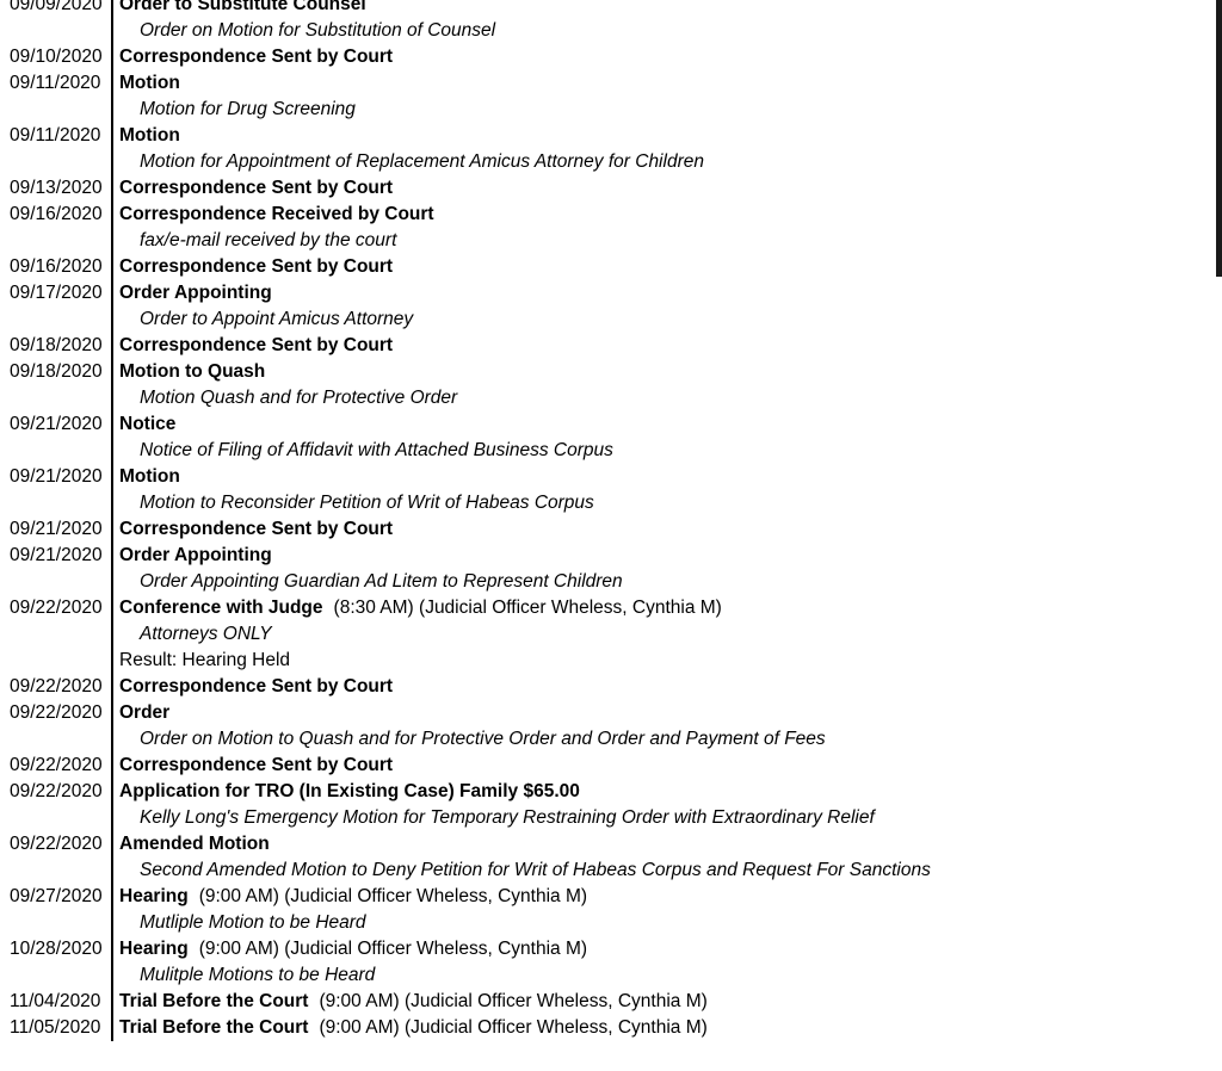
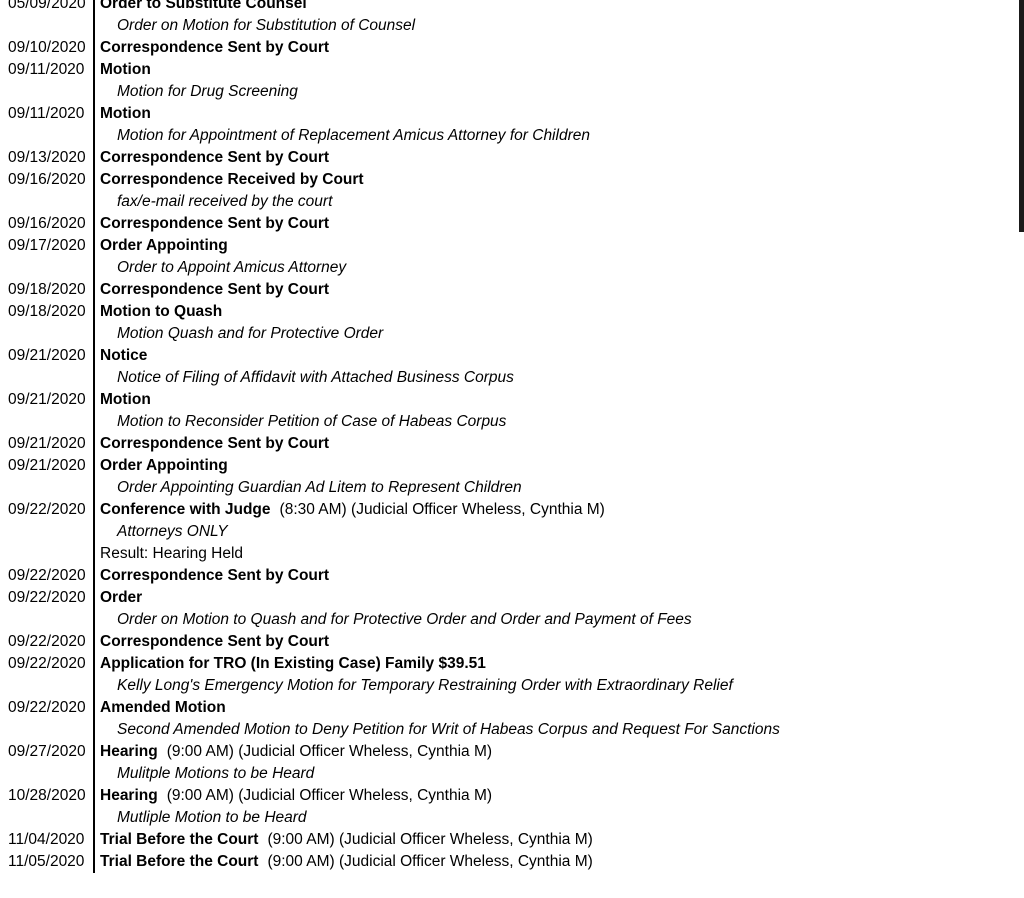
- 09/09/2020
+ 05/09/2020
  Order to Substitute Counsel
  Order on Motion for Substitution of Counsel
  09/10/2020
  Correspondence Sent by Court
  09/11/2020
  Motion
  Motion for Drug Screening
  09/11/2020
  Motion
  Motion for Appointment of Replacement Amicus Attorney for Children
  09/13/2020
  Correspondence Sent by Court
  09/16/2020
  Correspondence Received by Court
  fax/e-mail received by the court
  09/16/2020
  Correspondence Sent by Court
  09/17/2020
  Order Appointing
  Order to Appoint Amicus Attorney
  09/18/2020
  Correspondence Sent by Court
  09/18/2020
  Motion to Quash
  Motion Quash and for Protective Order
  09/21/2020
  Notice
  Notice of Filing of Affidavit with Attached Business Corpus
  09/21/2020
  Motion
- Motion to Reconsider Petition of Writ of Habeas Corpus
+ Motion to Reconsider Petition of Case of Habeas Corpus
  09/21/2020
  Correspondence Sent by Court
  09/21/2020
  Order Appointing
  Order Appointing Guardian Ad Litem to Represent Children
  09/22/2020
  Conference with Judge (8:30 AM) (Judicial Officer Wheless, Cynthia M)
  Attorneys ONLY
  Result: Hearing Held
  09/22/2020
  Correspondence Sent by Court
  09/22/2020
  Order
  Order on Motion to Quash and for Protective Order and Order and Payment of Fees
  09/22/2020
  Correspondence Sent by Court
  09/22/2020
- Application for TRO (In Existing Case) Family $65.00
+ Application for TRO (In Existing Case) Family $39.51
  Kelly Long's Emergency Motion for Temporary Restraining Order with Extraordinary Relief
  09/22/2020
  Amended Motion
  Second Amended Motion to Deny Petition for Writ of Habeas Corpus and Request For Sanctions
  09/27/2020
  Hearing (9:00 AM) (Judicial Officer Wheless, Cynthia M)
- Mutliple Motion to be Heard
+ Mulitple Motions to be Heard
  10/28/2020
  Hearing (9:00 AM) (Judicial Officer Wheless, Cynthia M)
- Mulitple Motions to be Heard
+ Mutliple Motion to be Heard
  11/04/2020
  Trial Before the Court (9:00 AM) (Judicial Officer Wheless, Cynthia M)
  11/05/2020
  Trial Before the Court (9:00 AM) (Judicial Officer Wheless, Cynthia M)
